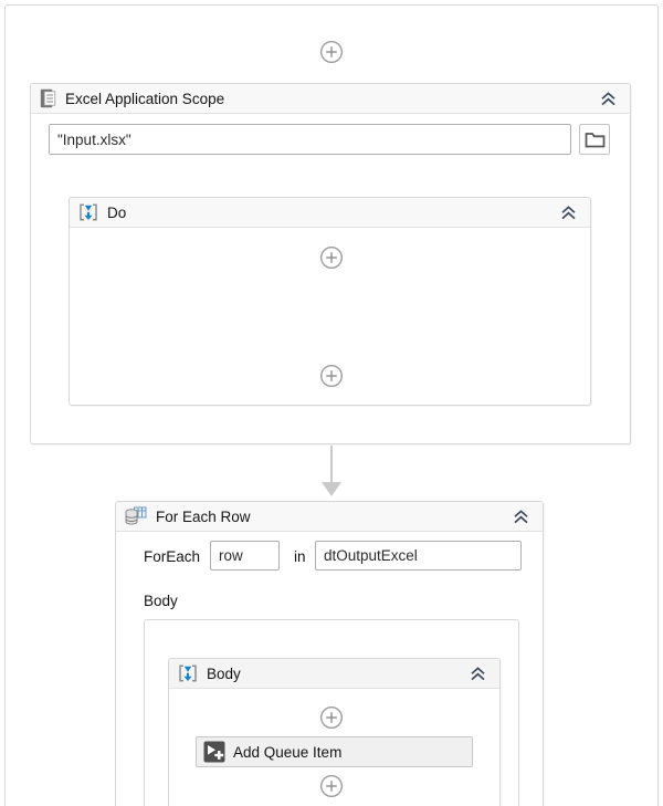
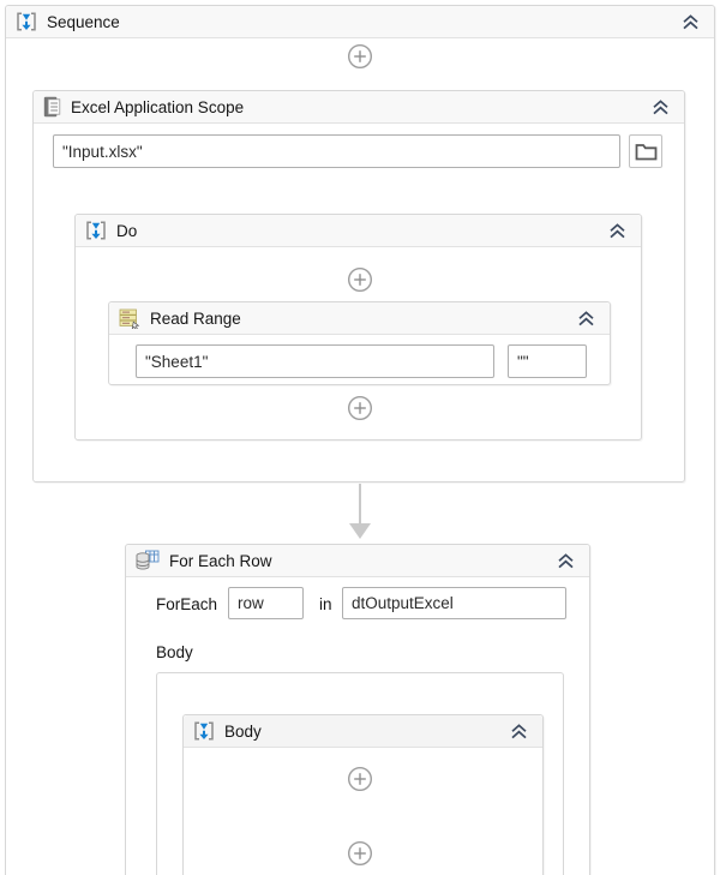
+ Sequence
  Excel Application Scope
  "Input.xlsx"
  Do
+ Read Range
+ "Sheet1"
+ ""
  For Each Row
  ForEach
  row
  in
  dtOutputExcel
  Body
  Body
- Add Queue Item
